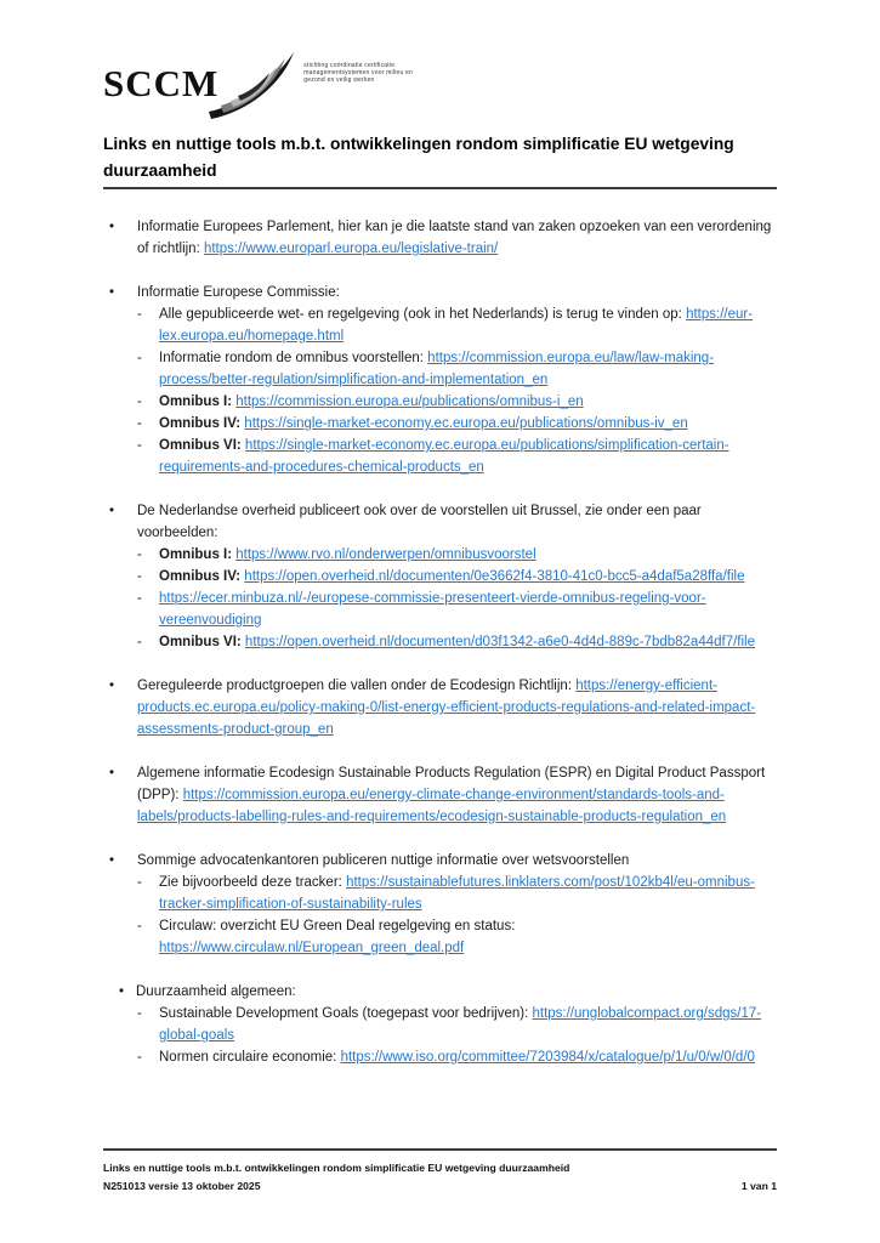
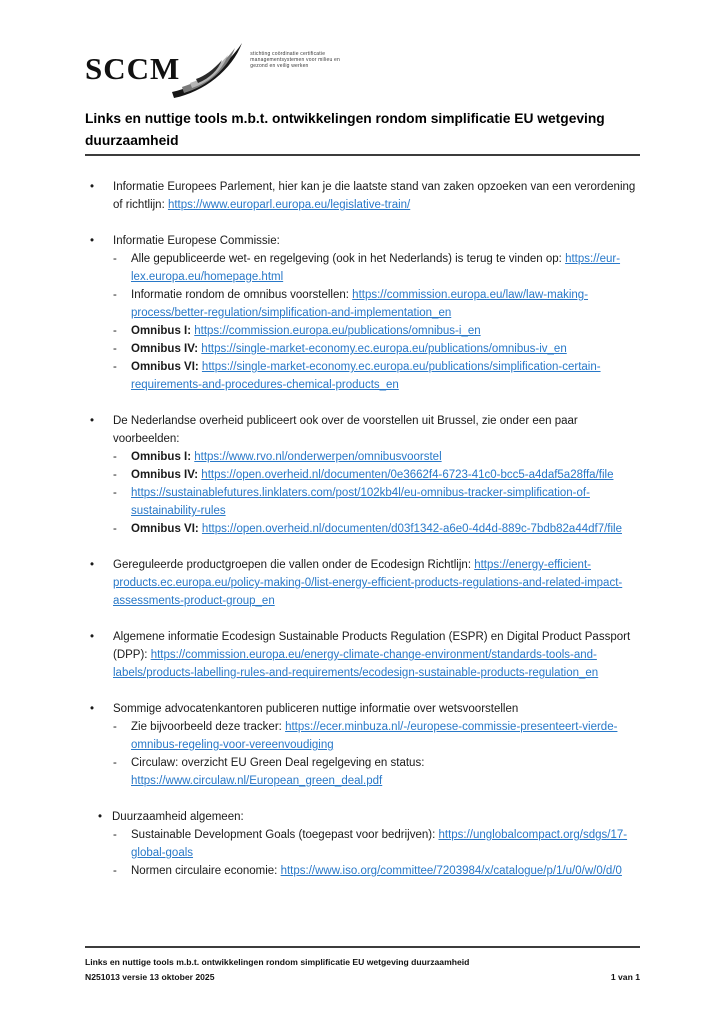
  SCCM
  Links en nuttige tools m.b.t. ontwikkelingen rondom simplificatie EU wetgeving duurzaamheid
  •
  Informatie Europees Parlement, hier kan je die laatste stand van zaken opzoeken van een verordening of richtlijn: https://www.europarl.europa.eu/legislative-train/
  •
  Informatie Europese Commissie:
  -
  Alle gepubliceerde wet- en regelgeving (ook in het Nederlands) is terug te vinden op: https://eur-lex.europa.eu/homepage.html
  -
  Informatie rondom de omnibus voorstellen: https://commission.europa.eu/law/law-making-process/better-regulation/simplification-and-implementation_en
  -
  Omnibus I: https://commission.europa.eu/publications/omnibus-i_en
  -
  Omnibus IV: https://single-market-economy.ec.europa.eu/publications/omnibus-iv_en
  -
  Omnibus VI: https://single-market-economy.ec.europa.eu/publications/simplification-certain-requirements-and-procedures-chemical-products_en
  •
  De Nederlandse overheid publiceert ook over de voorstellen uit Brussel, zie onder een paar voorbeelden:
  -
  Omnibus I: https://www.rvo.nl/onderwerpen/omnibusvoorstel
  -
- Omnibus IV: https://open.overheid.nl/documenten/0e3662f4-3810-41c0-bcc5-a4daf5a28ffa/file
+ Omnibus IV: https://open.overheid.nl/documenten/0e3662f4-6723-41c0-bcc5-a4daf5a28ffa/file
  -
- https://ecer.minbuza.nl/-/europese-commissie-presenteert-vierde-omnibus-regeling-voor-vereenvoudiging
+ https://sustainablefutures.linklaters.com/post/102kb4l/eu-omnibus-tracker-simplification-of-sustainability-rules
  -
  Omnibus VI: https://open.overheid.nl/documenten/d03f1342-a6e0-4d4d-889c-7bdb82a44df7/file
  •
  Gereguleerde productgroepen die vallen onder de Ecodesign Richtlijn: https://energy-efficient-products.ec.europa.eu/policy-making-0/list-energy-efficient-products-regulations-and-related-impact-assessments-product-group_en
  •
  Algemene informatie Ecodesign Sustainable Products Regulation (ESPR) en Digital Product Passport (DPP): https://commission.europa.eu/energy-climate-change-environment/standards-tools-and-labels/products-labelling-rules-and-requirements/ecodesign-sustainable-products-regulation_en
  •
  Sommige advocatenkantoren publiceren nuttige informatie over wetsvoorstellen
  -
- Zie bijvoorbeeld deze tracker: https://sustainablefutures.linklaters.com/post/102kb4l/eu-omnibus-tracker-simplification-of-sustainability-rules
+ Zie bijvoorbeeld deze tracker: https://ecer.minbuza.nl/-/europese-commissie-presenteert-vierde-omnibus-regeling-voor-vereenvoudiging
  -
  Circulaw: overzicht EU Green Deal regelgeving en status: https://www.circulaw.nl/European_green_deal.pdf
  •
  Duurzaamheid algemeen:
  -
  Sustainable Development Goals (toegepast voor bedrijven): https://unglobalcompact.org/sdgs/17-global-goals
  -
  Normen circulaire economie: https://www.iso.org/committee/7203984/x/catalogue/p/1/u/0/w/0/d/0
  Links en nuttige tools m.b.t. ontwikkelingen rondom simplificatie EU wetgeving duurzaamheid
  N251013 versie 13 oktober 2025
  1 van 1
